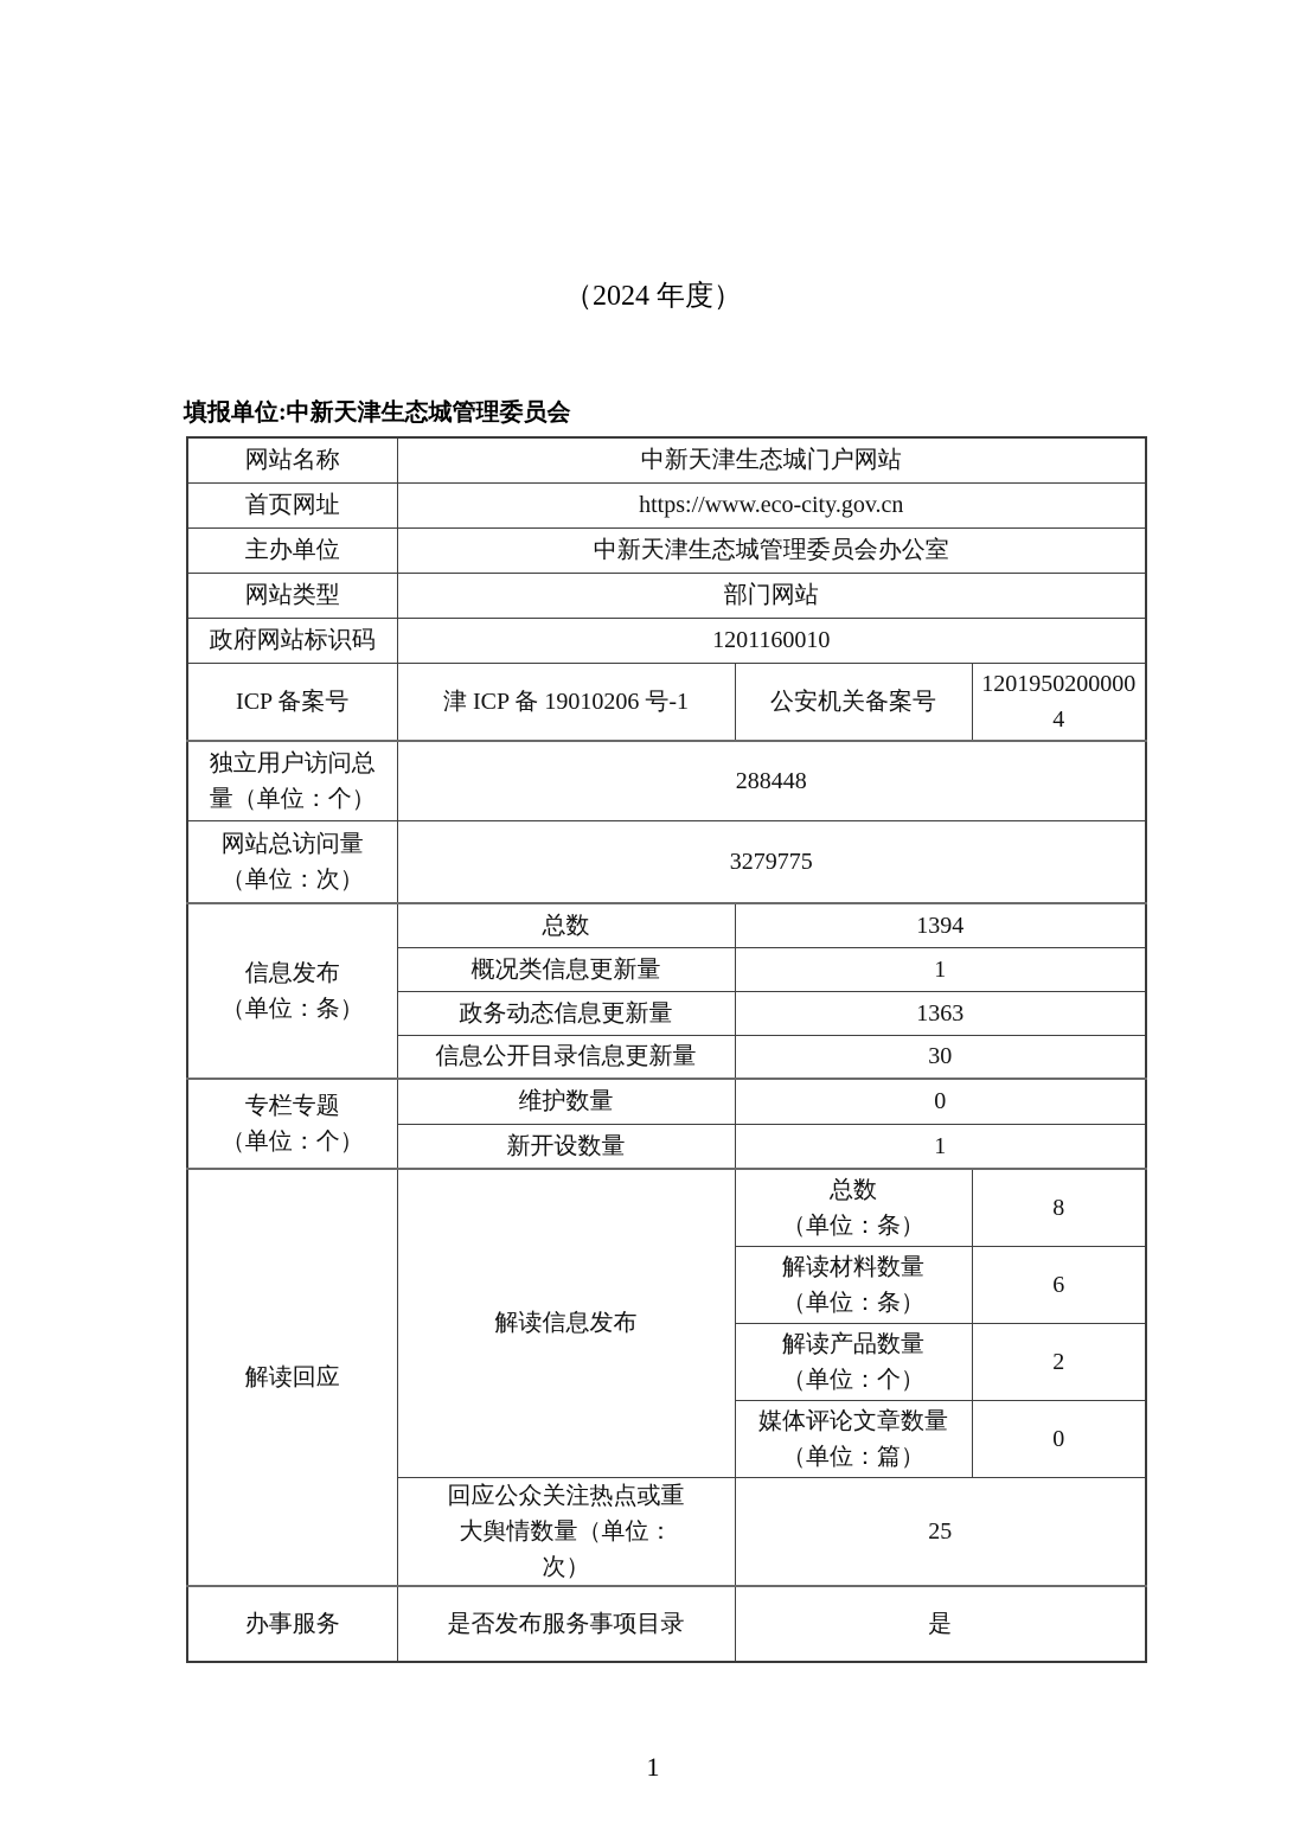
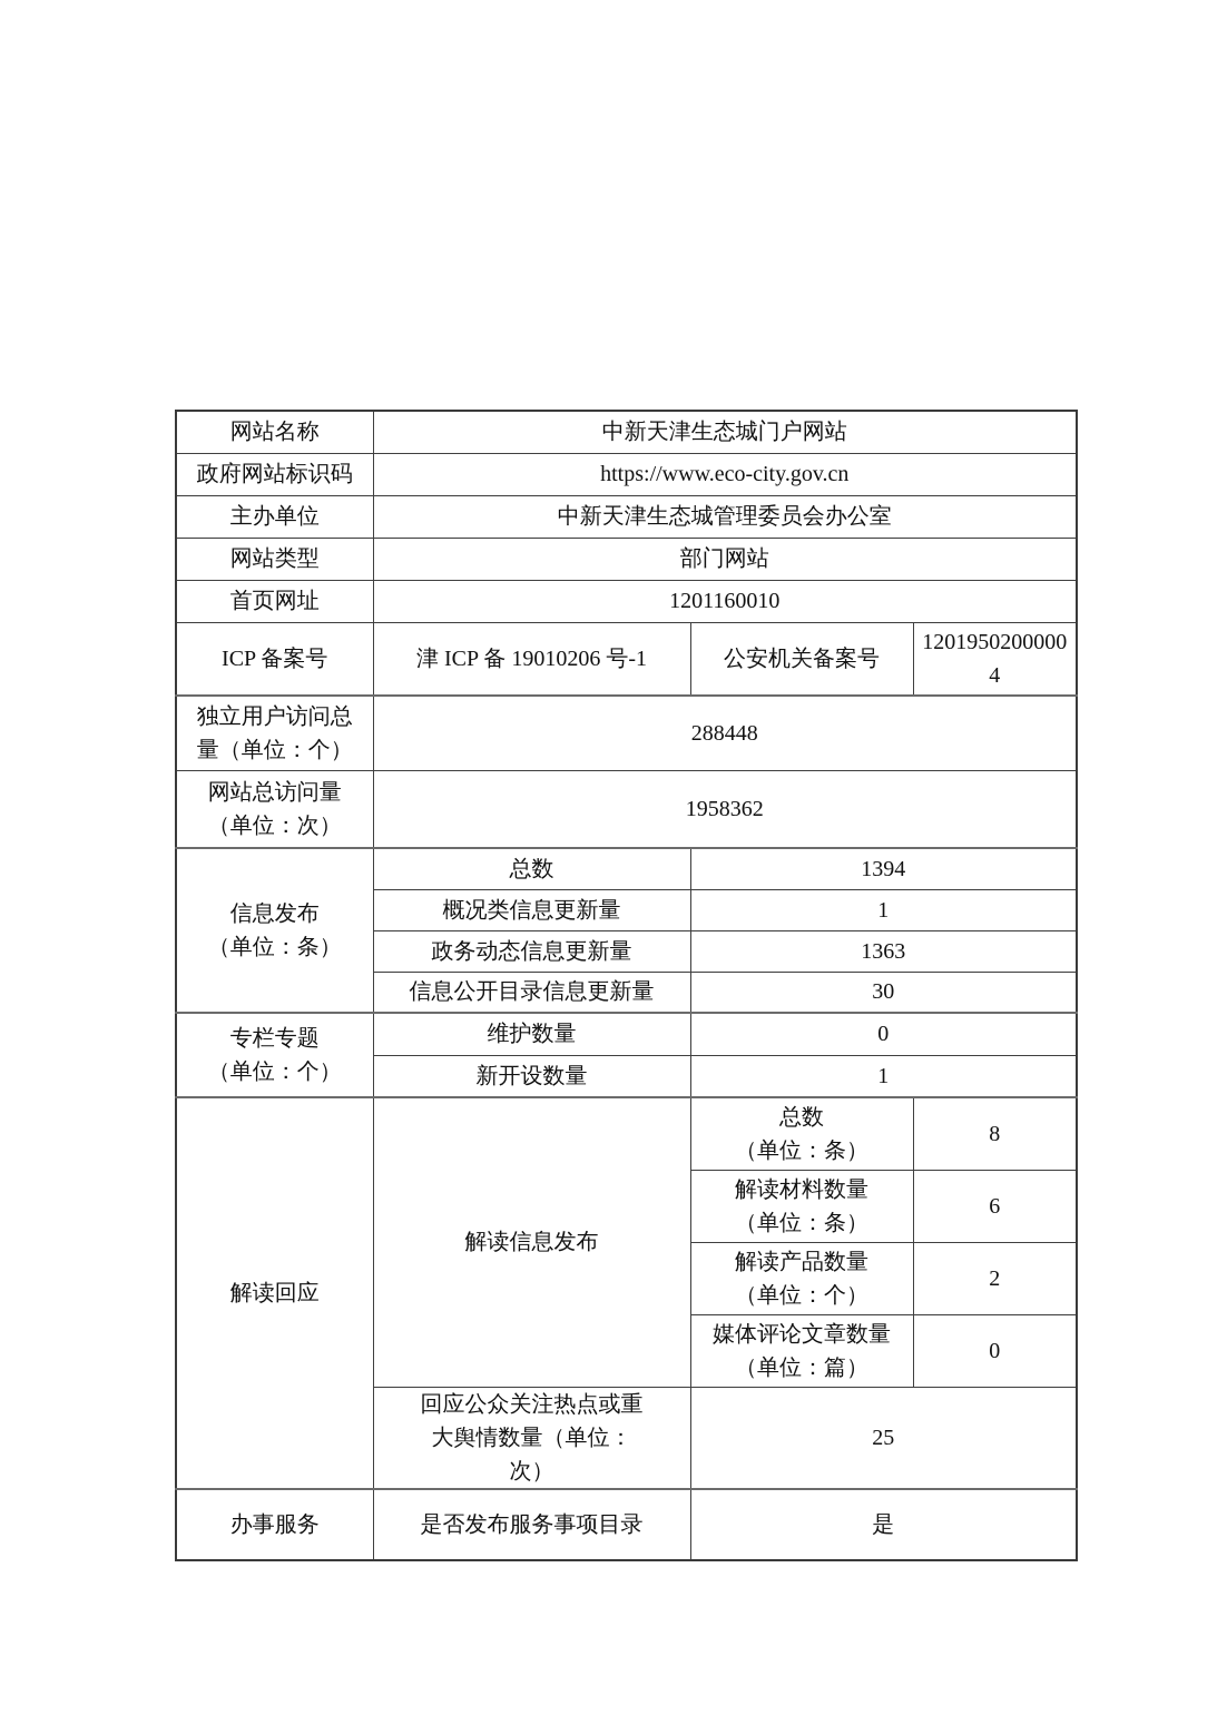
- （2024 年度）
- 填报单位:中新天津生态城管理委员会
  网站名称	中新天津生态城门户网站
- 首页网址	https://www.eco-city.gov.cn
+ 政府网站标识码	https://www.eco-city.gov.cn
  主办单位	中新天津生态城管理委员会办公室
  网站类型	部门网站
- 政府网站标识码	1201160010
+ 首页网址	1201160010
  ICP 备案号	津 ICP 备 19010206 号-1	公安机关备案号	12019502000004
  独立用户访问总量（单位：个）	288448
- 网站总访问量（单位：次）	3279775
+ 网站总访问量（单位：次）	1958362
  信息发布 （单位：条）	总数	1394
  概况类信息更新量	1
  政务动态信息更新量	1363
  信息公开目录信息更新量	30
  专栏专题 （单位：个）	维护数量	0
  新开设数量	1
  解读回应	解读信息发布	总数 （单位：条）	8
  解读材料数量 （单位：条）	6
  解读产品数量 （单位：个）	2
  媒体评论文章数量 （单位：篇）	0
  回应公众关注热点或重大舆情数量（单位：次）	25
  办事服务	是否发布服务事项目录	是
- 1
